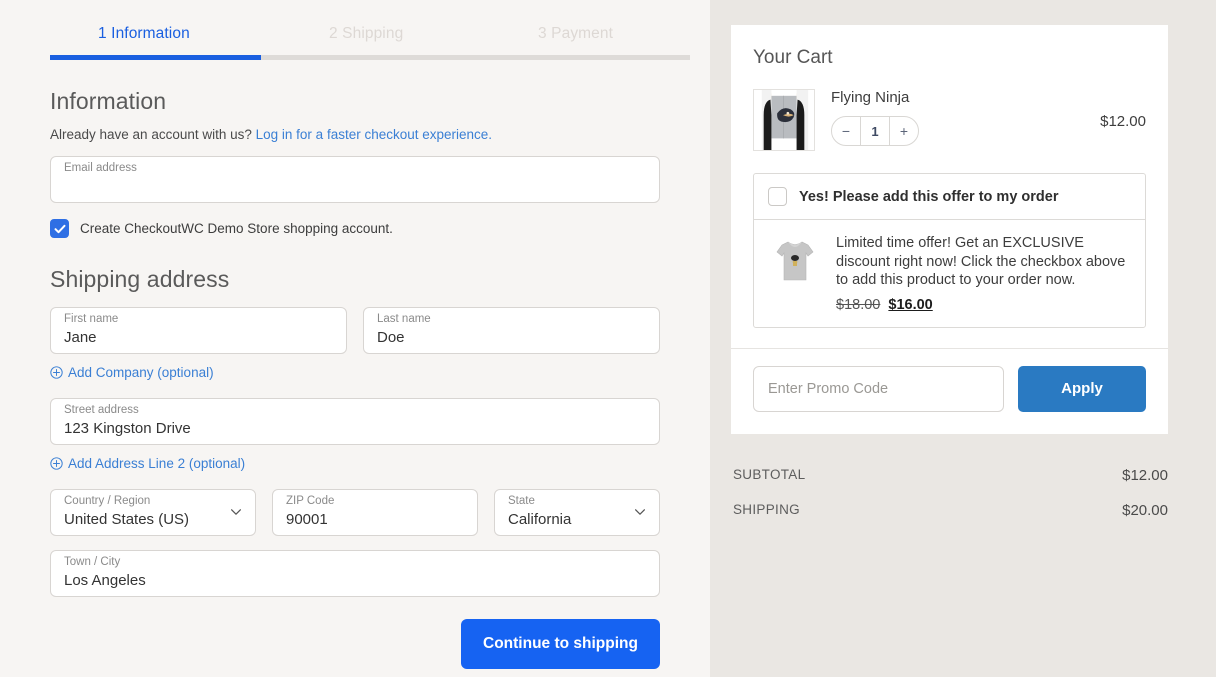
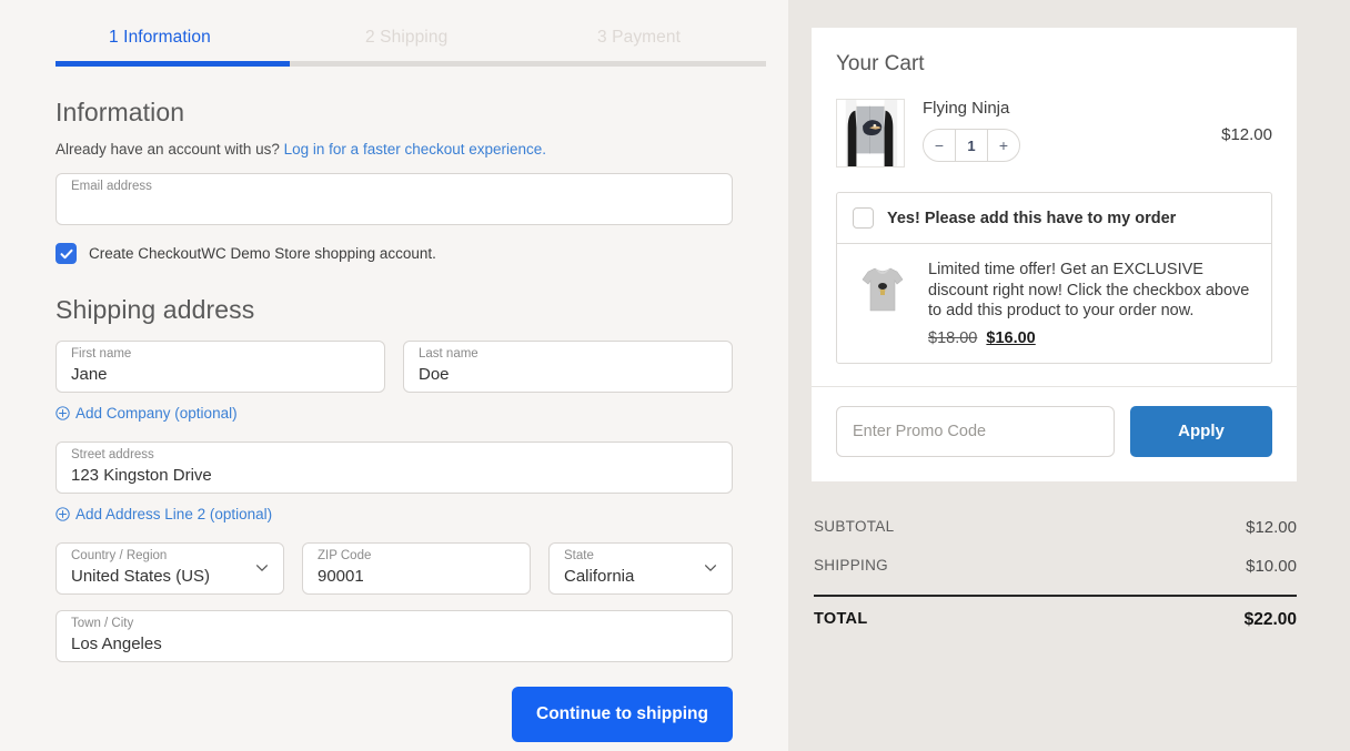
  1 Information
  2 Shipping
  3 Payment
  Information
  Already have an account with us? Log in for a faster checkout experience.
  Email address
  Create CheckoutWC Demo Store shopping account.
  Shipping address
  First name
  Jane
  Last name
  Doe
  Add Company (optional)
  Street address
  123 Kingston Drive
  Add Address Line 2 (optional)
  Country / Region
  United States (US)
  ZIP Code
  90001
  State
  California
  Town / City
  Los Angeles
  Continue to shipping
  Your Cart
  Flying Ninja
  −
  1
  +
  $12.00
- Yes! Please add this offer to my order
+ Yes! Please add this have to my order
  Limited time offer! Get an EXCLUSIVE discount right now! Click the checkbox above to add this product to your order now.
  $18.00 $16.00
  Enter Promo Code
  Apply
  SUBTOTAL
  $12.00
  SHIPPING
- $20.00
+ $10.00
+ TOTAL
+ $22.00
